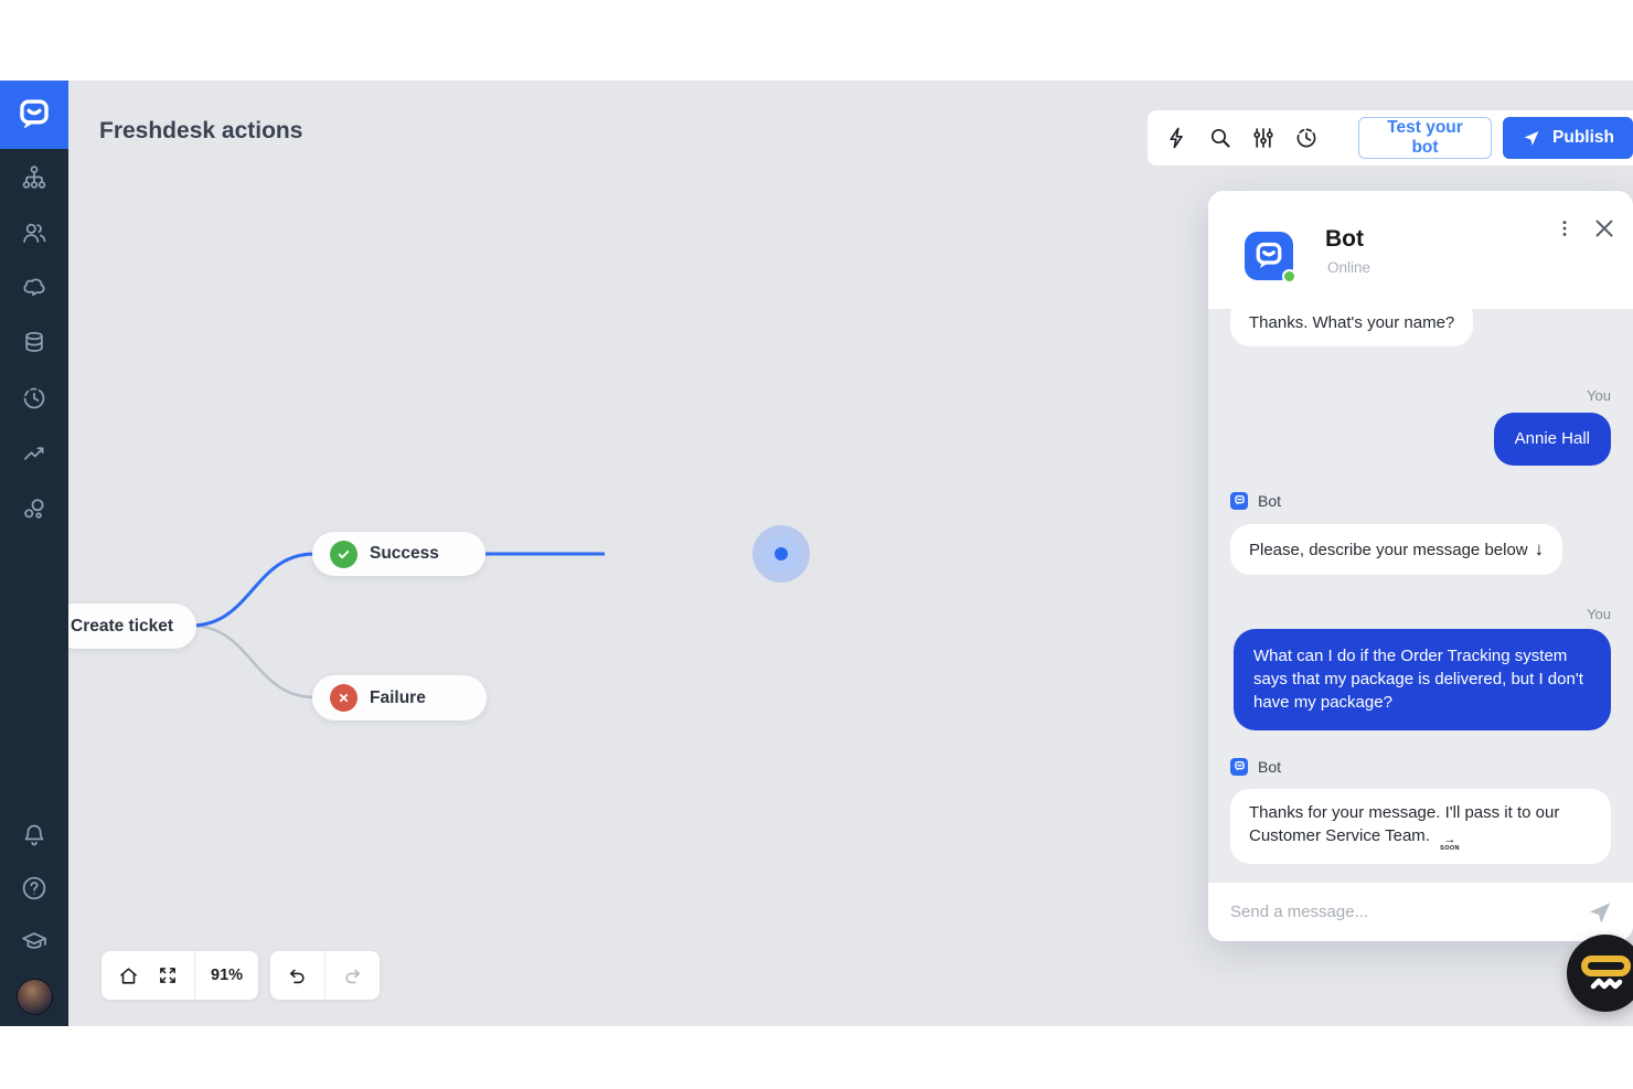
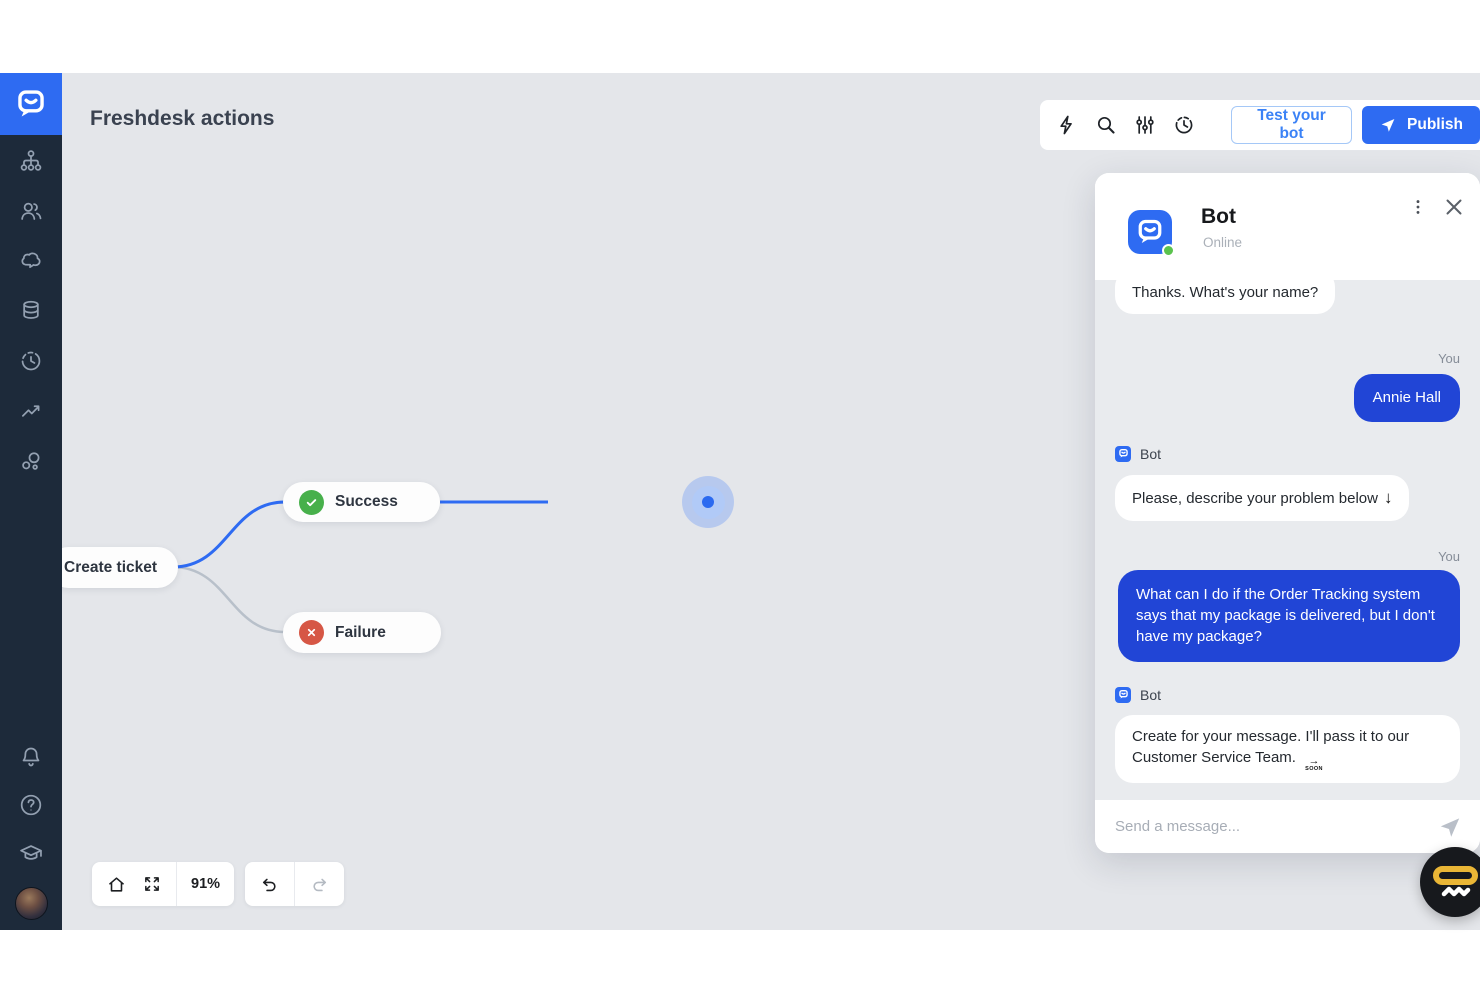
  Freshdesk actions
  Test your bot
  Publish
  Create ticket
  Success
  Failure
  91%
  Bot
  Online
  Thanks. What's your name?
  You
  Annie Hall
  Bot
- Please, describe your message below ↓
+ Please, describe your problem below ↓
  You
  What can I do if the Order Tracking system says that my package is delivered, but I don't have my package?
  Bot
- Thanks for your message. I'll pass it to our Customer Service Team.
+ Create for your message. I'll pass it to our Customer Service Team.
  →
  Send a message...
